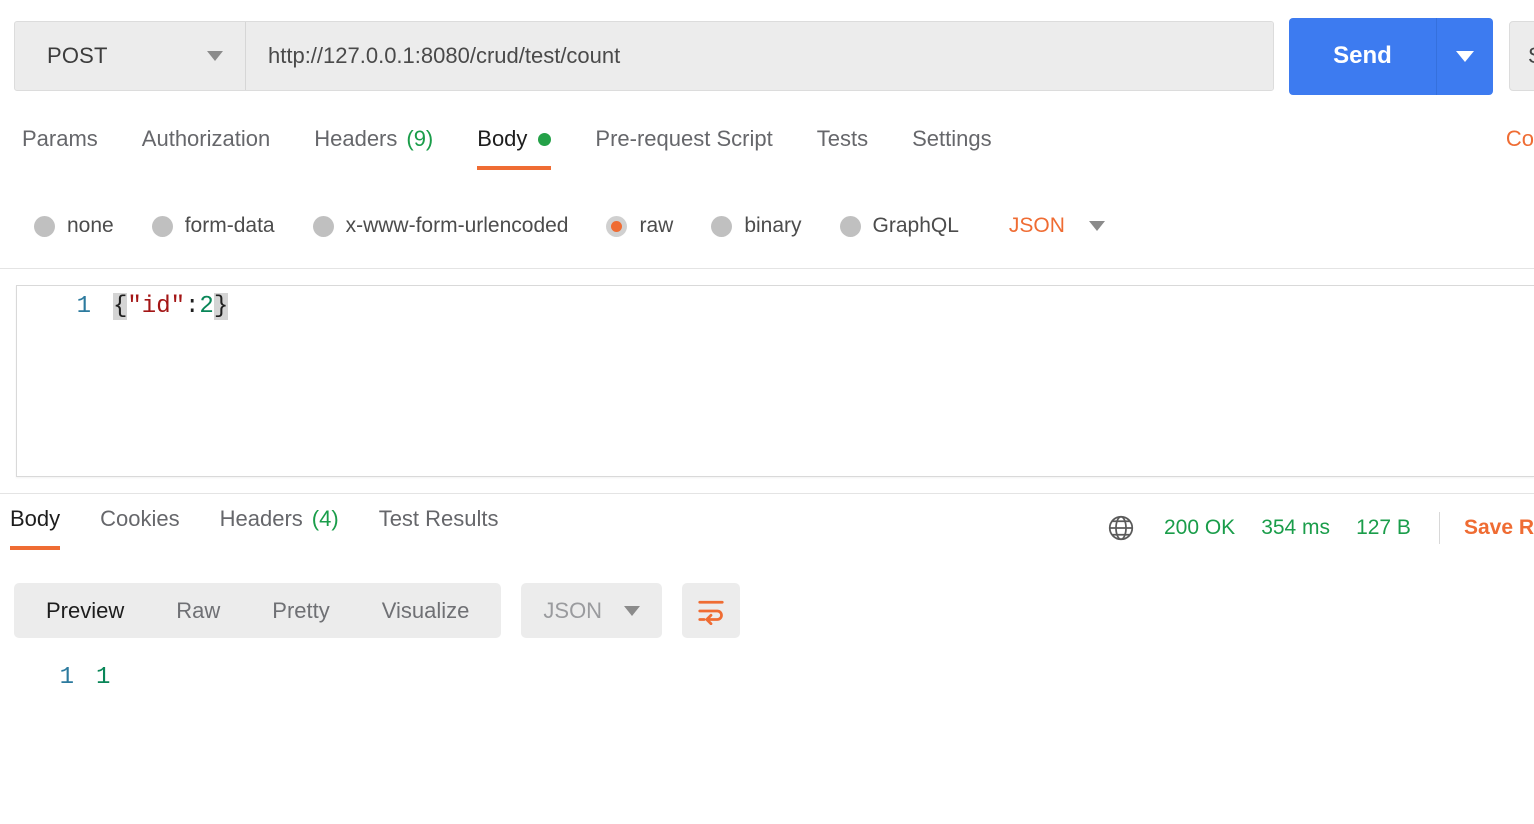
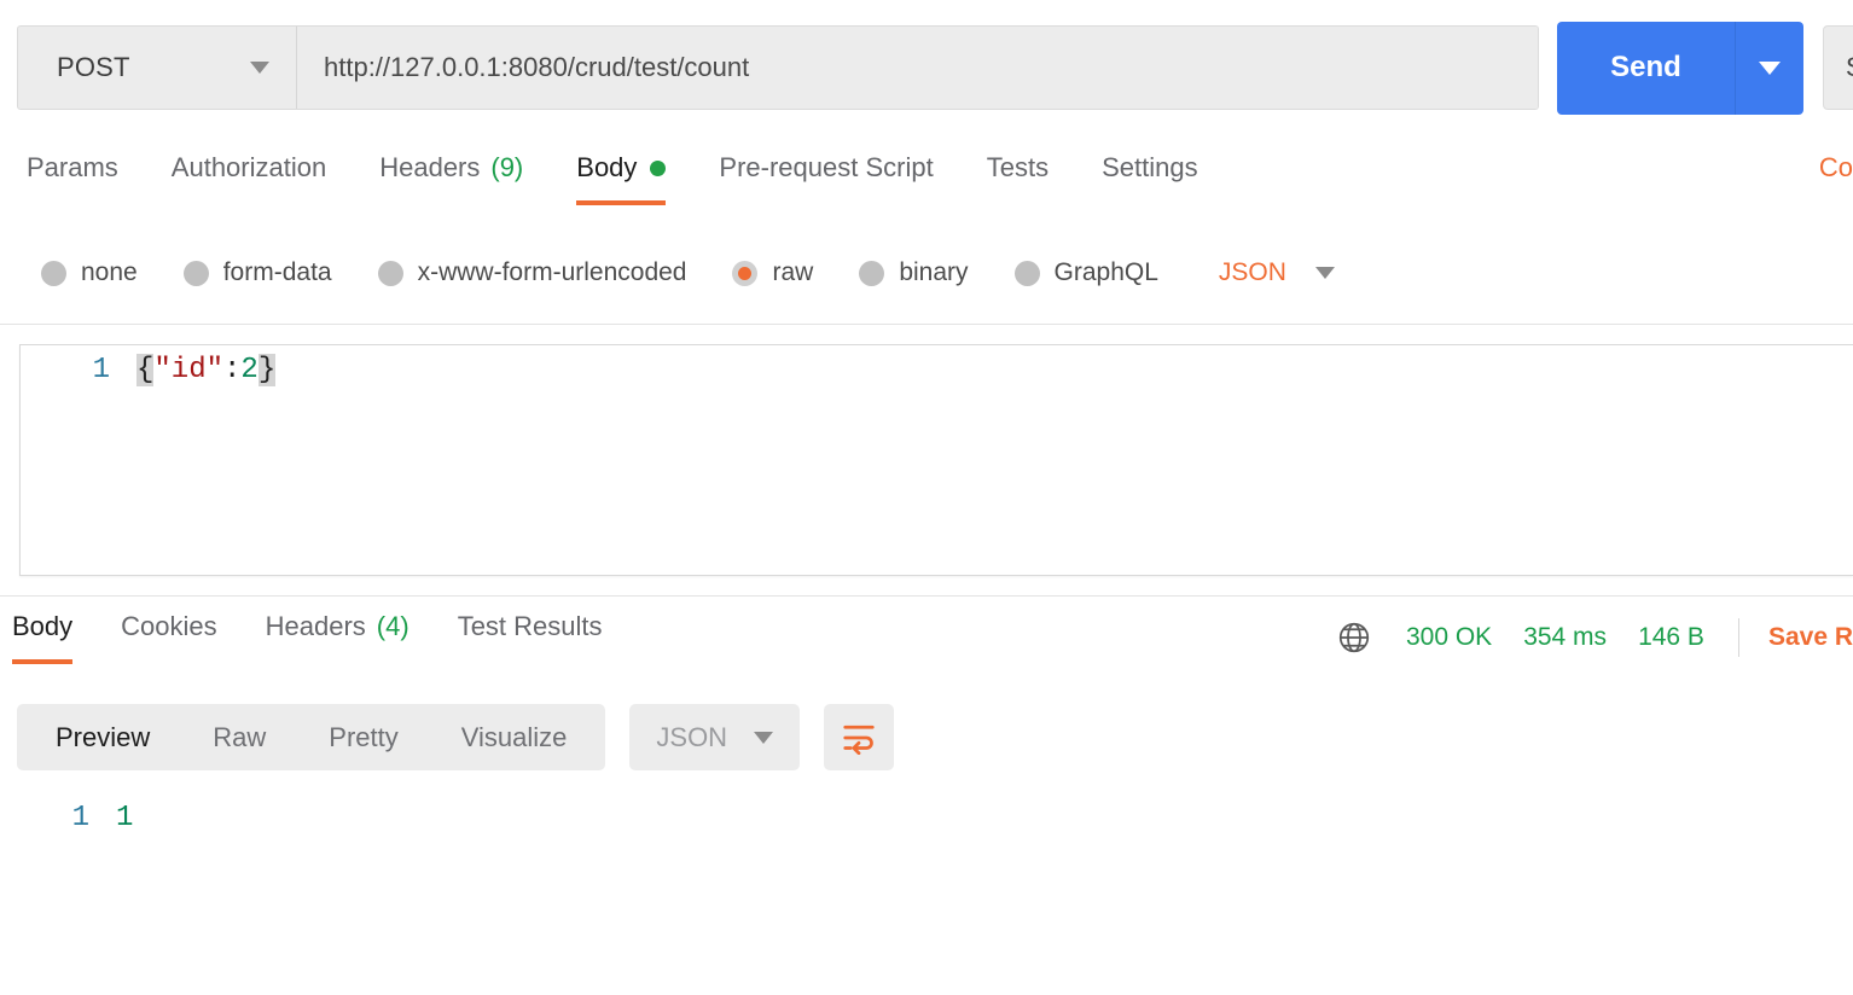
  POST
  http://127.0.0.1:8080/crud/test/count
  Send
  Params
  Authorization
  Headers
  (9)
  Body
  Pre-request Script
  Tests
  Settings
  Co
  none
  form-data
  x-www-form-urlencoded
  raw
  binary
  GraphQL
  JSON
  1
  {"id":2}
  Body
  Cookies
  Headers
  (4)
  Test Results
- 200 OK
+ 300 OK
  354 ms
- 127 B
+ 146 B
  Save R
  Preview
  Raw
  Pretty
  Visualize
  JSON
  1
  1
